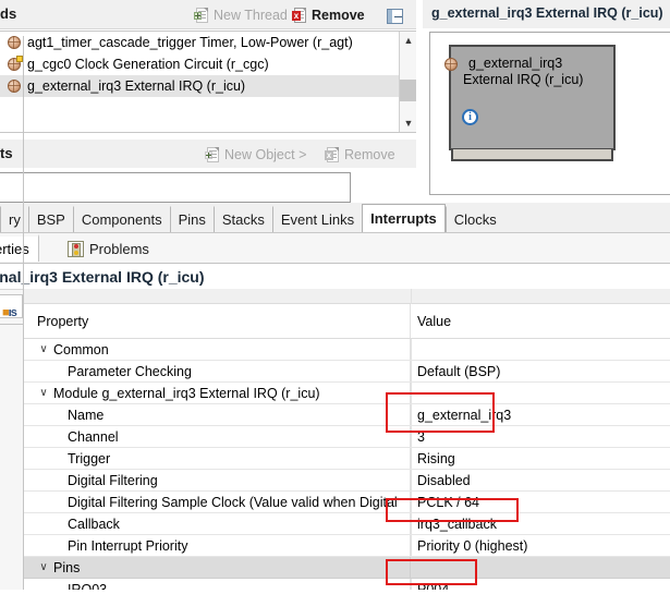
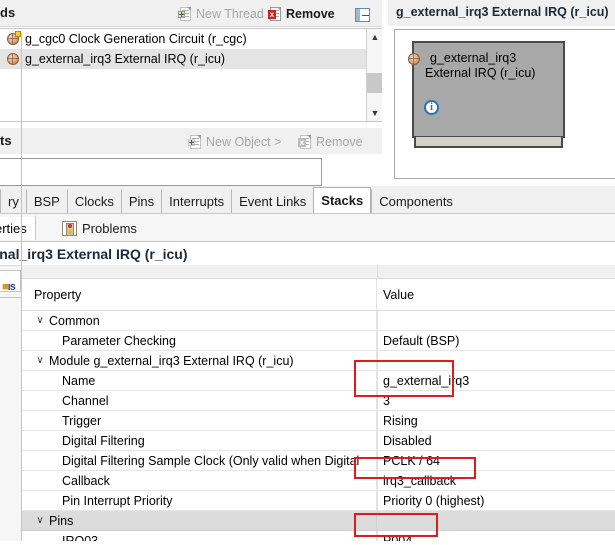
  ds
  New Thread
  x
  Remove
- agt1_timer_cascade_trigger Timer, Low-Power (r_agt)
  g_cgc0 Clock Generation Circuit (r_cgc)
  g_external_irq3 External IRQ (r_icu)
  ▲
  ▼
  ts
  New Object >
  x
  Remove
  g_external_irq3 External IRQ (r_icu)
  g_external_irq3
  External IRQ (r_icu)
  i
  ry
  BSP
- Components
+ Clocks
  Pins
- Stacks
+ Interrupts
  Event Links
- Interrupts
+ Stacks
- Clocks
+ Components
  rties
  Problems
  nal_irq3 External IRQ (r_icu)
  ■ıs
  Property
  Value
  ∨
  Common
  Parameter Checking
  Default (BSP)
  ∨
  Module g_external_irq3 External IRQ (r_icu)
  Name
  g_external_irq3
  Channel
  3
  Trigger
  Rising
  Digital Filtering
  Disabled
- Digital Filtering Sample Clock (Value valid when Digital
+ Digital Filtering Sample Clock (Only valid when Digital
  PCLK / 64
  Callback
  irq3_callback
  Pin Interrupt Priority
  Priority 0 (highest)
  ∨
  Pins
